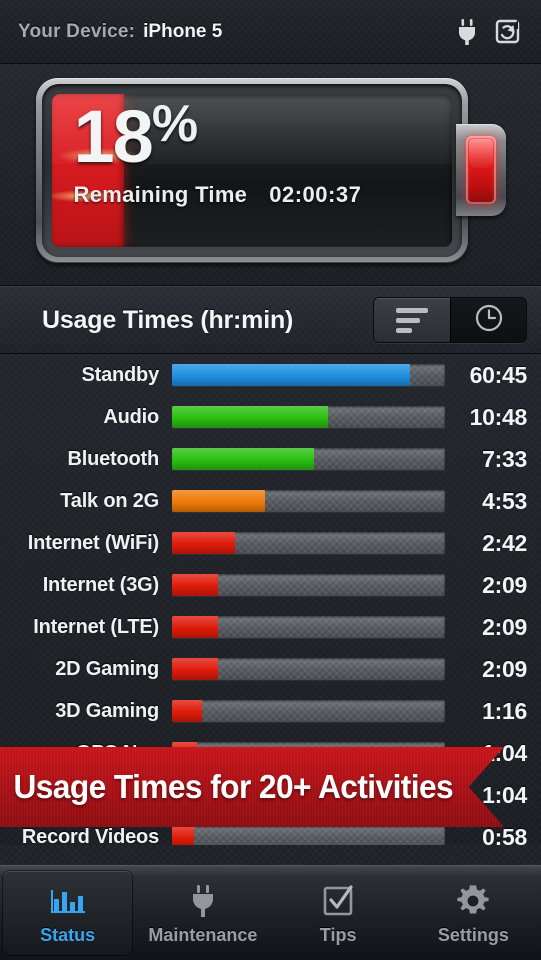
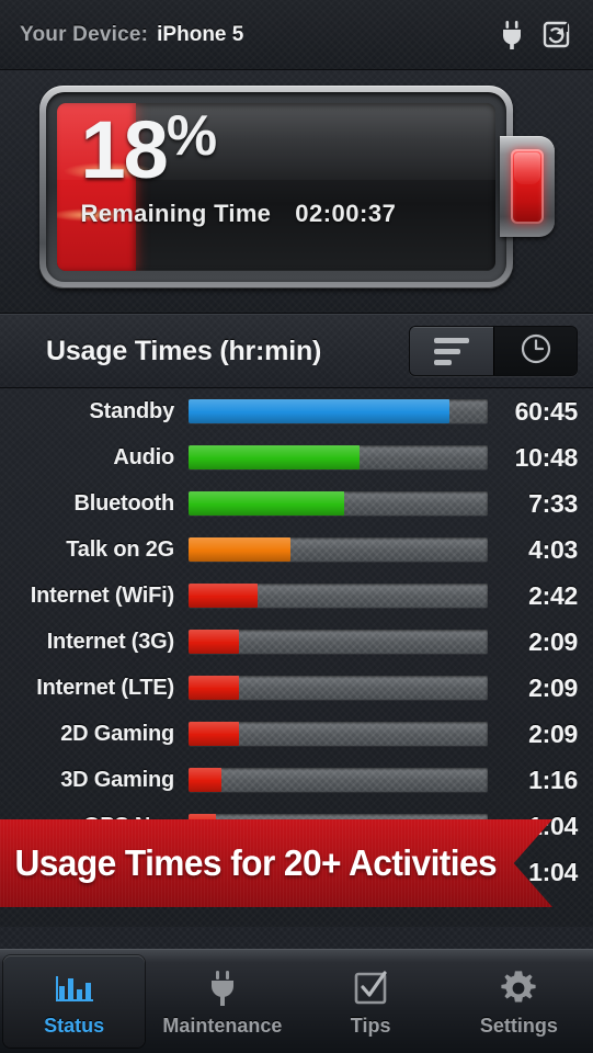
  Your Device:
  iPhone 5
  18
  %
  Remaining Time
  02:00:37
  Usage Times (hr:min)
  Standby
  60:45
  Audio
  10:48
  Bluetooth
  7:33
  Talk on 2G
- 4:53
+ 4:03
  Internet (WiFi)
  2:42
  Internet (3G)
  2:09
  Internet (LTE)
  2:09
  2D Gaming
  2:09
  3D Gaming
  1:16
  1:04
- Record Videos
- 0:58
  Usage Times for 20+ Activities
  Status
  Maintenance
  Tips
  Settings
